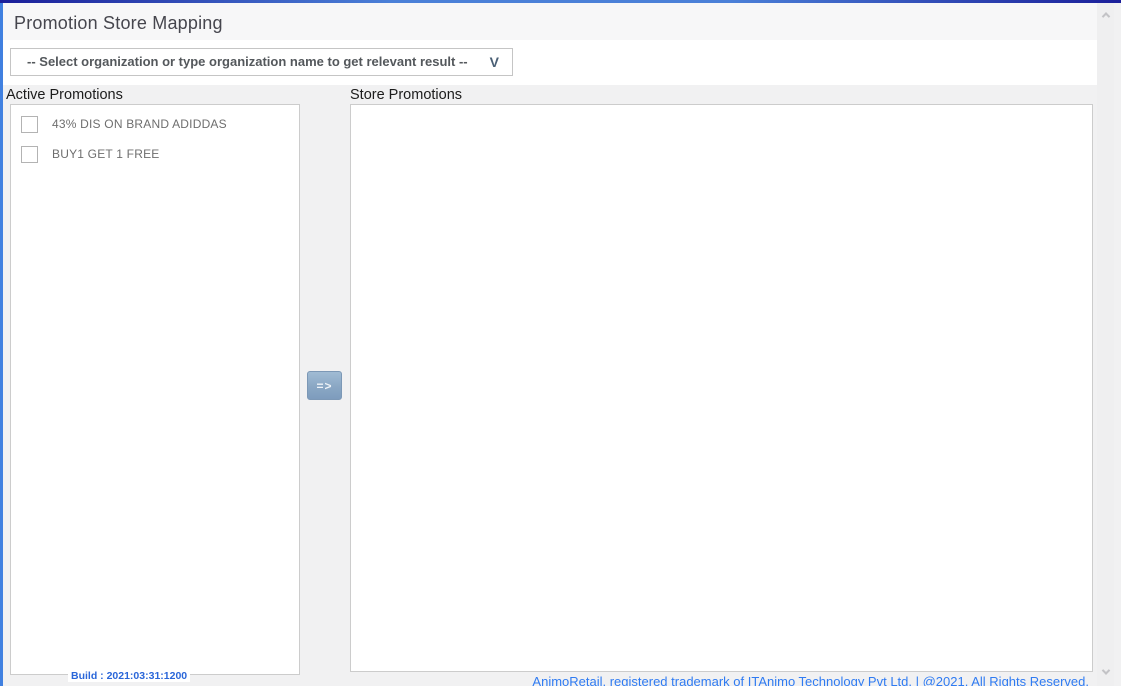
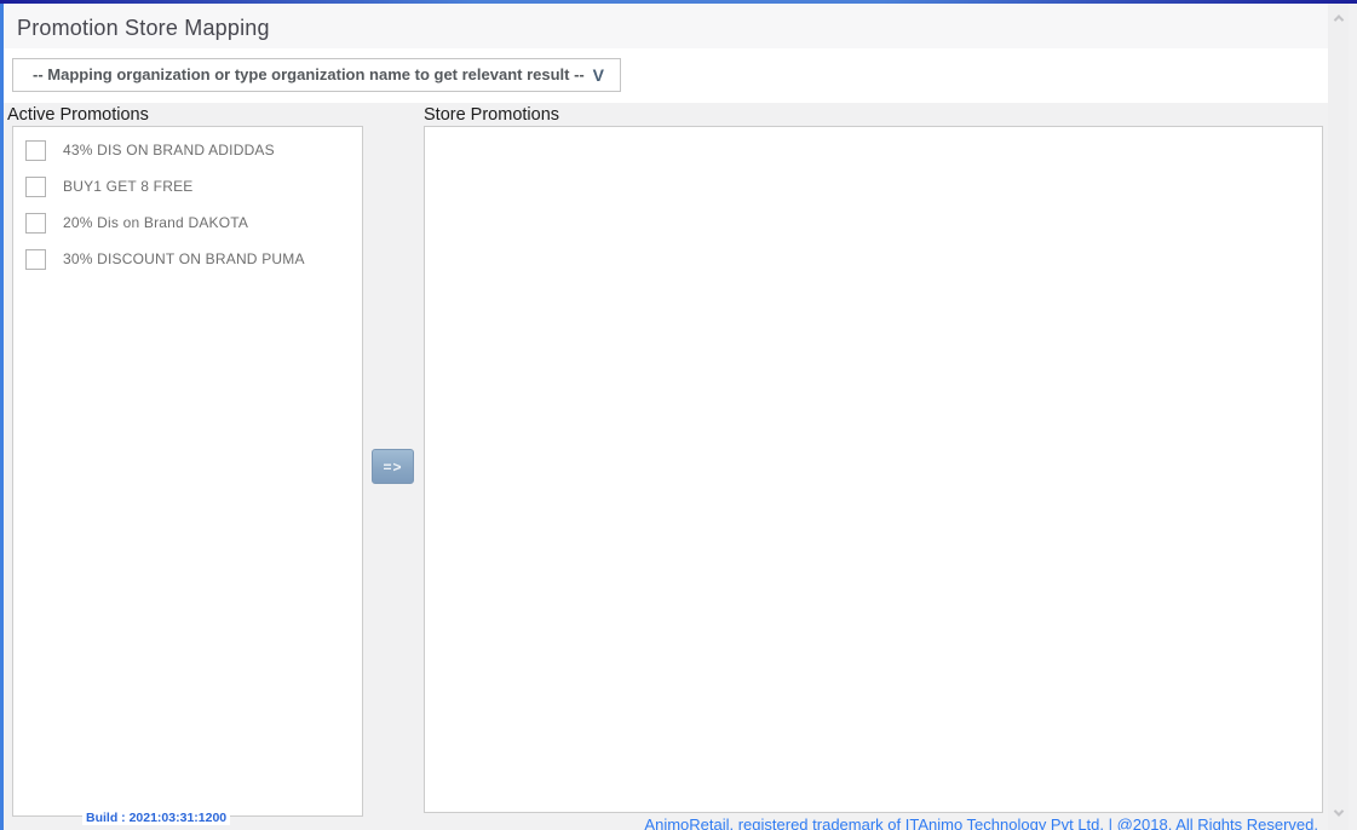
  Promotion Store Mapping
- -- Select organization or type organization name to get relevant result --
+ -- Mapping organization or type organization name to get relevant result --
  V
  Active Promotions
  Store Promotions
  43% DIS ON BRAND ADIDDAS
- BUY1 GET 1 FREE
+ BUY1 GET 8 FREE
+ 20% Dis on Brand DAKOTA
+ 30% DISCOUNT ON BRAND PUMA
  =>
  Build : 2021:03:31:1200
- AnimoRetail, registered trademark of ITAnimo Technology Pvt Ltd. | @2021. All Rights Reserved.
+ AnimoRetail, registered trademark of ITAnimo Technology Pvt Ltd. | @2018. All Rights Reserved.
